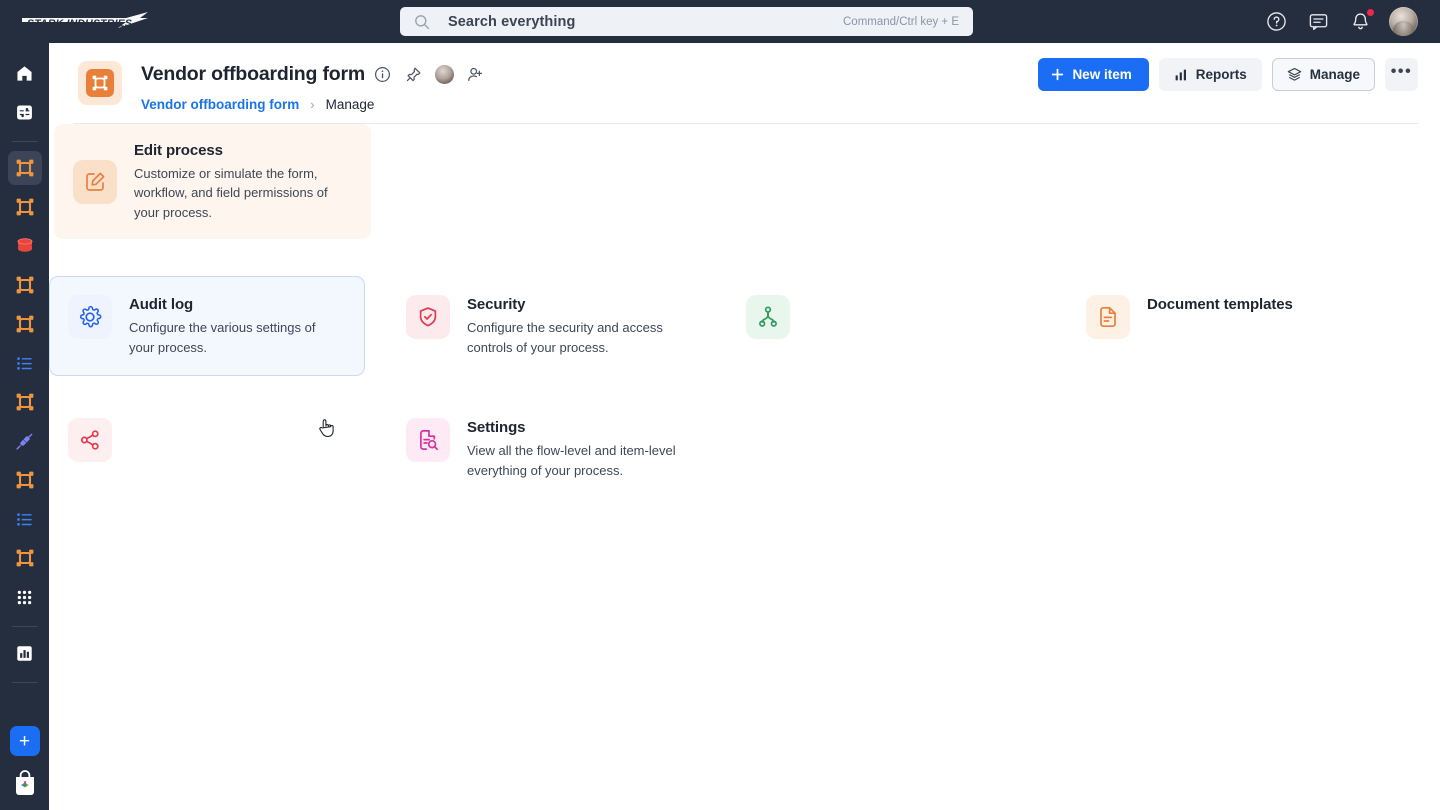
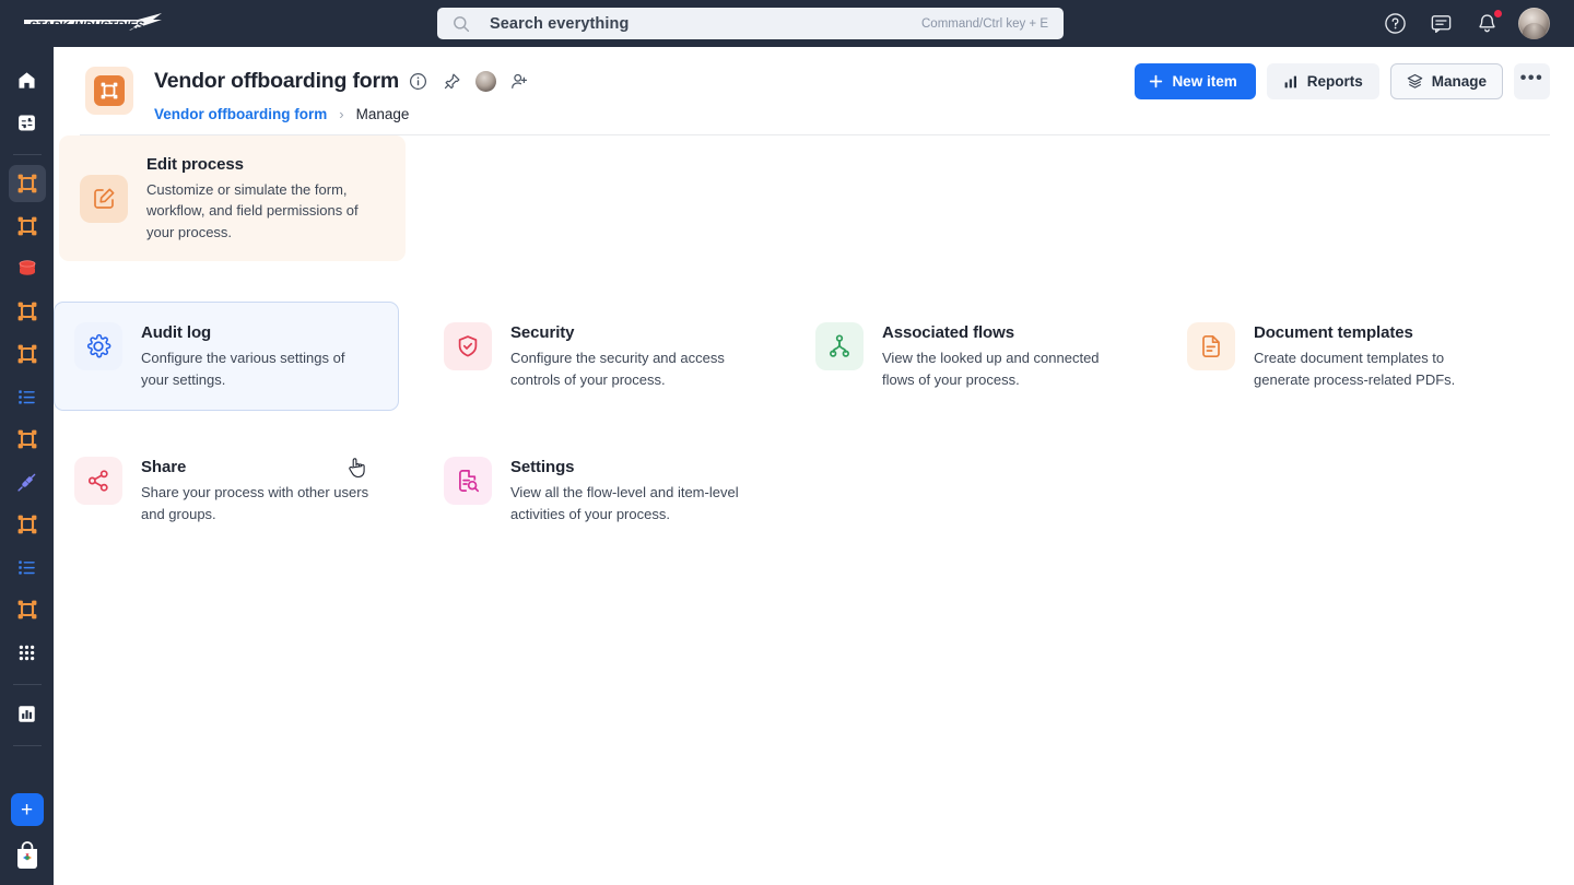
  STARK INDUSTRIES
  Search everything
  Command/Ctrl key + E
  +
  Vendor offboarding form
  Vendor offboarding form
  ›
  Manage
  New item
  Reports
  Manage
  •••
  Edit process
  Customize or simulate the form, workflow, and field permissions of your process.
  Audit log
- Configure the various settings of your process.
+ Configure the various settings of your settings.
  Security
  Configure the security and access controls of your process.
+ Associated flows
+ View the looked up and connected flows of your process.
  Document templates
+ Create document templates to generate process-related PDFs.
+ Share
+ Share your process with other users and groups.
  Settings
- View all the flow-level and item-level everything of your process.
+ View all the flow-level and item-level activities of your process.
